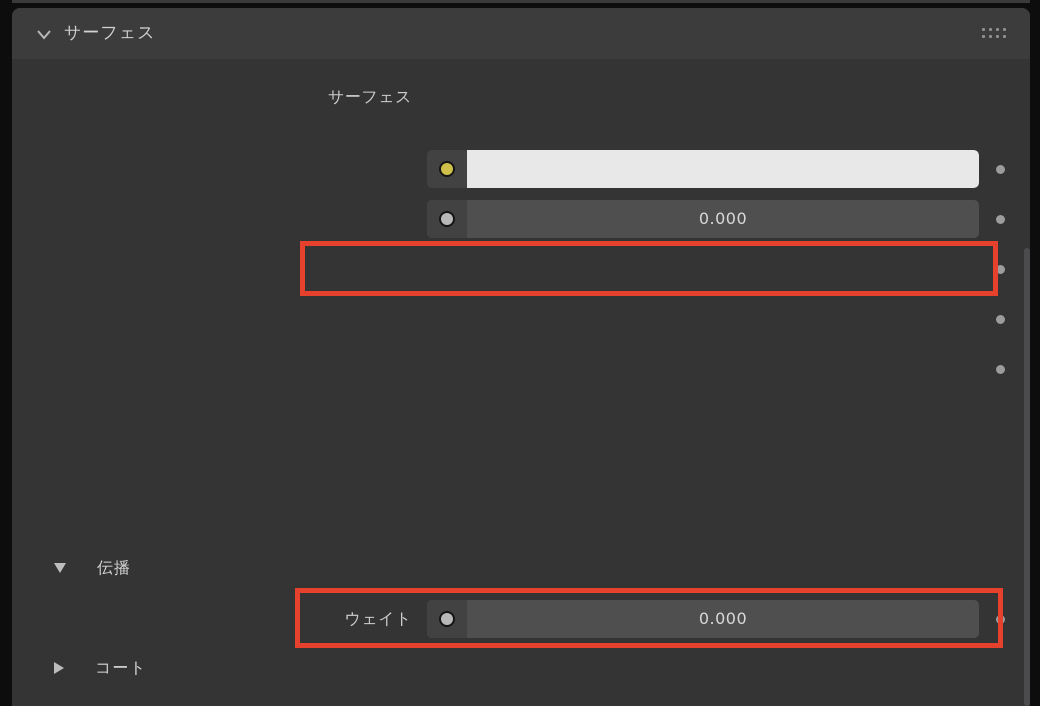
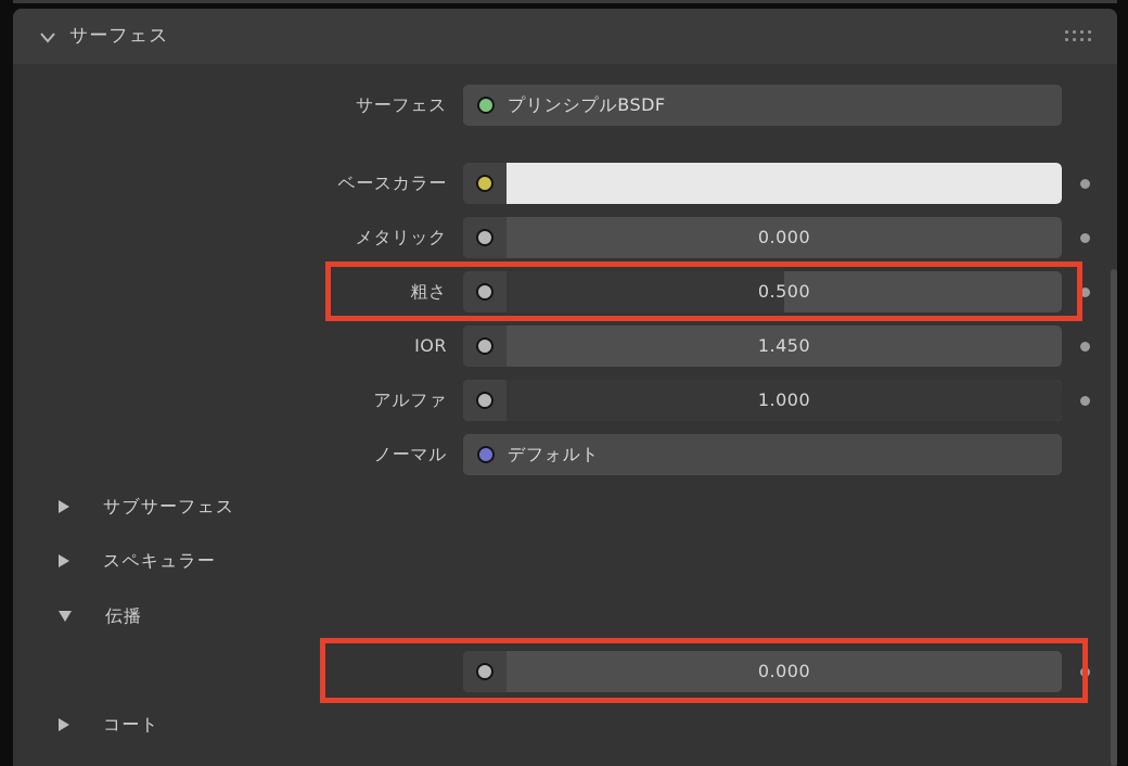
  サーフェス
  サーフェス
+ プリンシプルBSDF
+ ベースカラー
+ メタリック
  0.000
+ 粗さ
+ 0.500
+ IOR
+ 1.450
+ アルファ
+ 1.000
+ ノーマル
+ デフォルト
+ サブサーフェス
+ スペキュラー
  伝播
- ウェイト
  0.000
  コート
